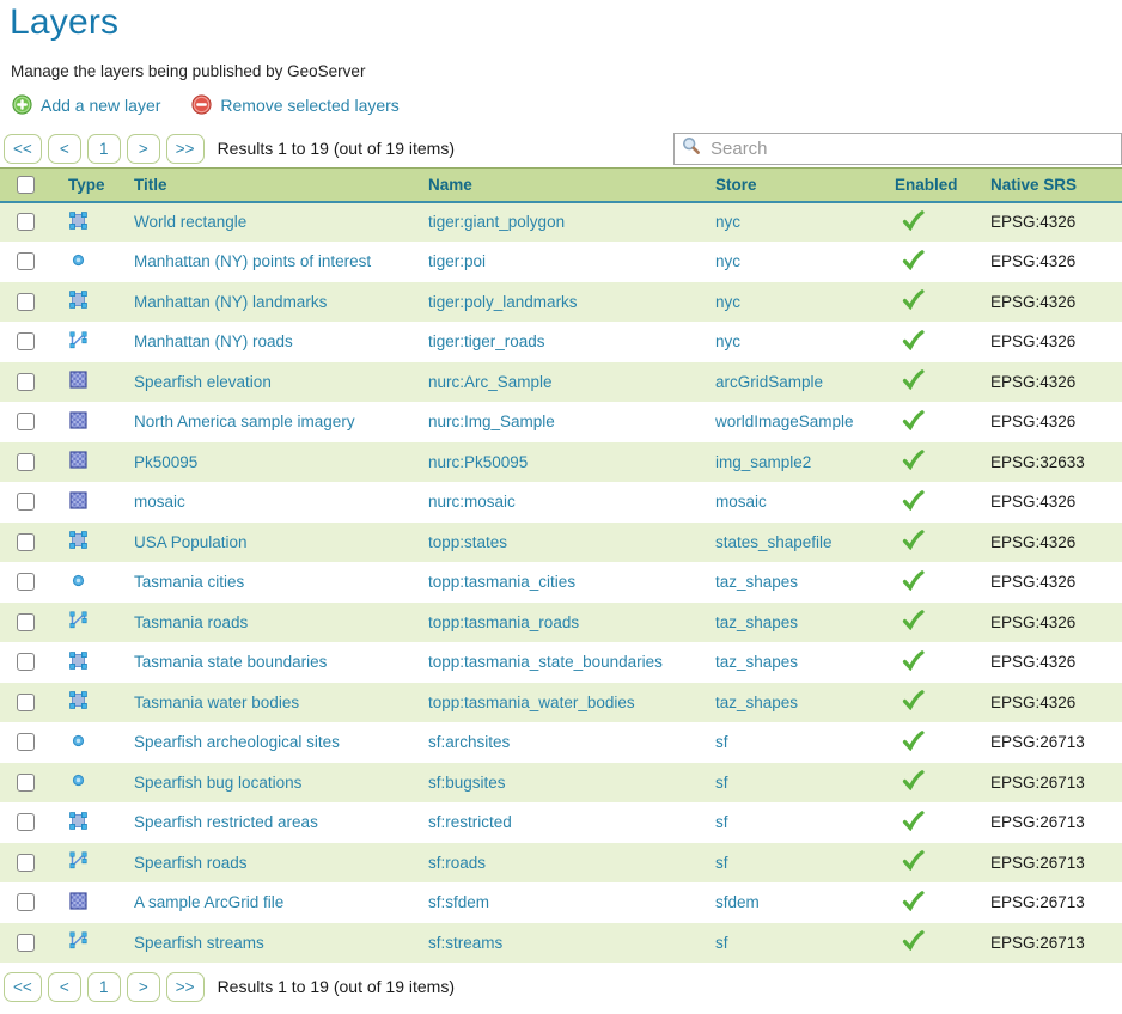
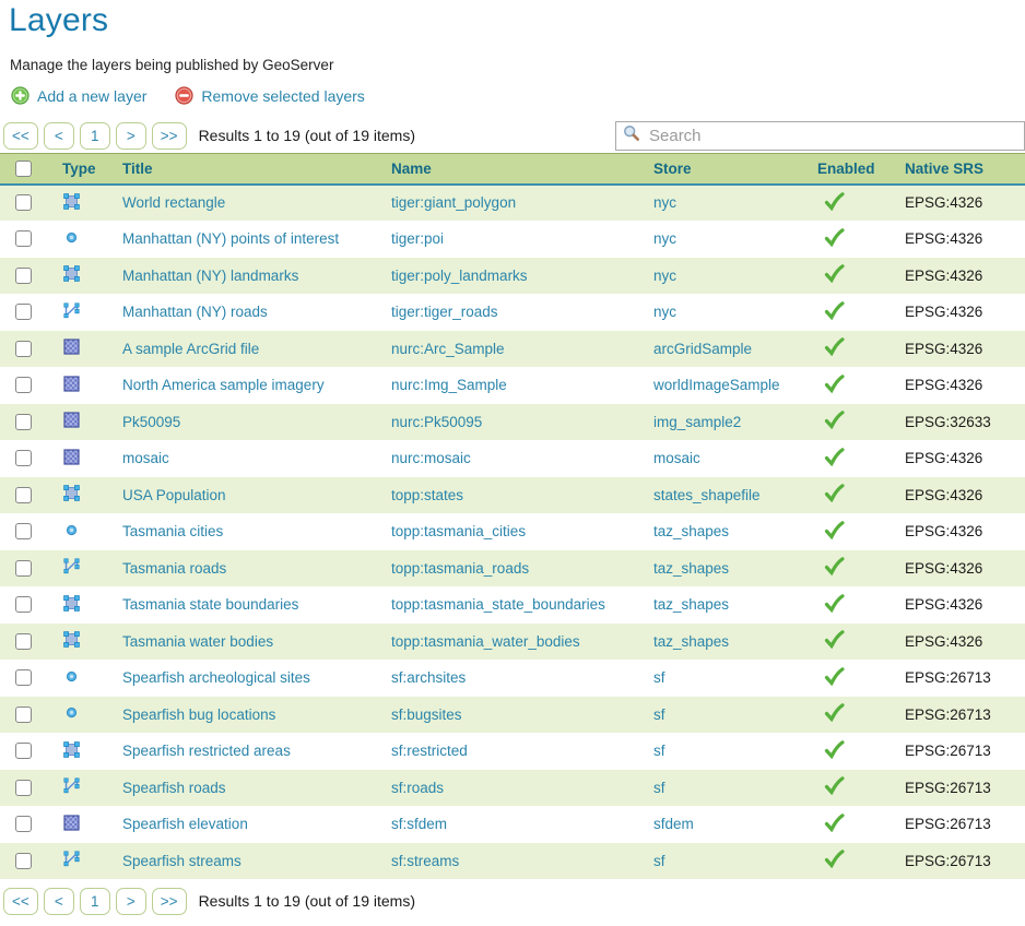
  Layers
  Manage the layers being published by GeoServer
  Add a new layer
  Remove selected layers
  <<
  <
  1
  >
  >>
  Results 1 to 19 (out of 19 items)
  Search
  	Type	Title	Name	Store	Enabled	Native SRS
  		World rectangle	tiger:giant_polygon	nyc		EPSG:4326
  		Manhattan (NY) points of interest	tiger:poi	nyc		EPSG:4326
  		Manhattan (NY) landmarks	tiger:poly_landmarks	nyc		EPSG:4326
  		Manhattan (NY) roads	tiger:tiger_roads	nyc		EPSG:4326
- 		Spearfish elevation	nurc:Arc_Sample	arcGridSample		EPSG:4326
+ 		A sample ArcGrid file	nurc:Arc_Sample	arcGridSample		EPSG:4326
  		North America sample imagery	nurc:Img_Sample	worldImageSample		EPSG:4326
  		Pk50095	nurc:Pk50095	img_sample2		EPSG:32633
  		mosaic	nurc:mosaic	mosaic		EPSG:4326
  		USA Population	topp:states	states_shapefile		EPSG:4326
  		Tasmania cities	topp:tasmania_cities	taz_shapes		EPSG:4326
  		Tasmania roads	topp:tasmania_roads	taz_shapes		EPSG:4326
  		Tasmania state boundaries	topp:tasmania_state_boundaries	taz_shapes		EPSG:4326
  		Tasmania water bodies	topp:tasmania_water_bodies	taz_shapes		EPSG:4326
  		Spearfish archeological sites	sf:archsites	sf		EPSG:26713
  		Spearfish bug locations	sf:bugsites	sf		EPSG:26713
  		Spearfish restricted areas	sf:restricted	sf		EPSG:26713
  		Spearfish roads	sf:roads	sf		EPSG:26713
- 		A sample ArcGrid file	sf:sfdem	sfdem		EPSG:26713
+ 		Spearfish elevation	sf:sfdem	sfdem		EPSG:26713
  		Spearfish streams	sf:streams	sf		EPSG:26713
  <<
  <
  1
  >
  >>
  Results 1 to 19 (out of 19 items)
